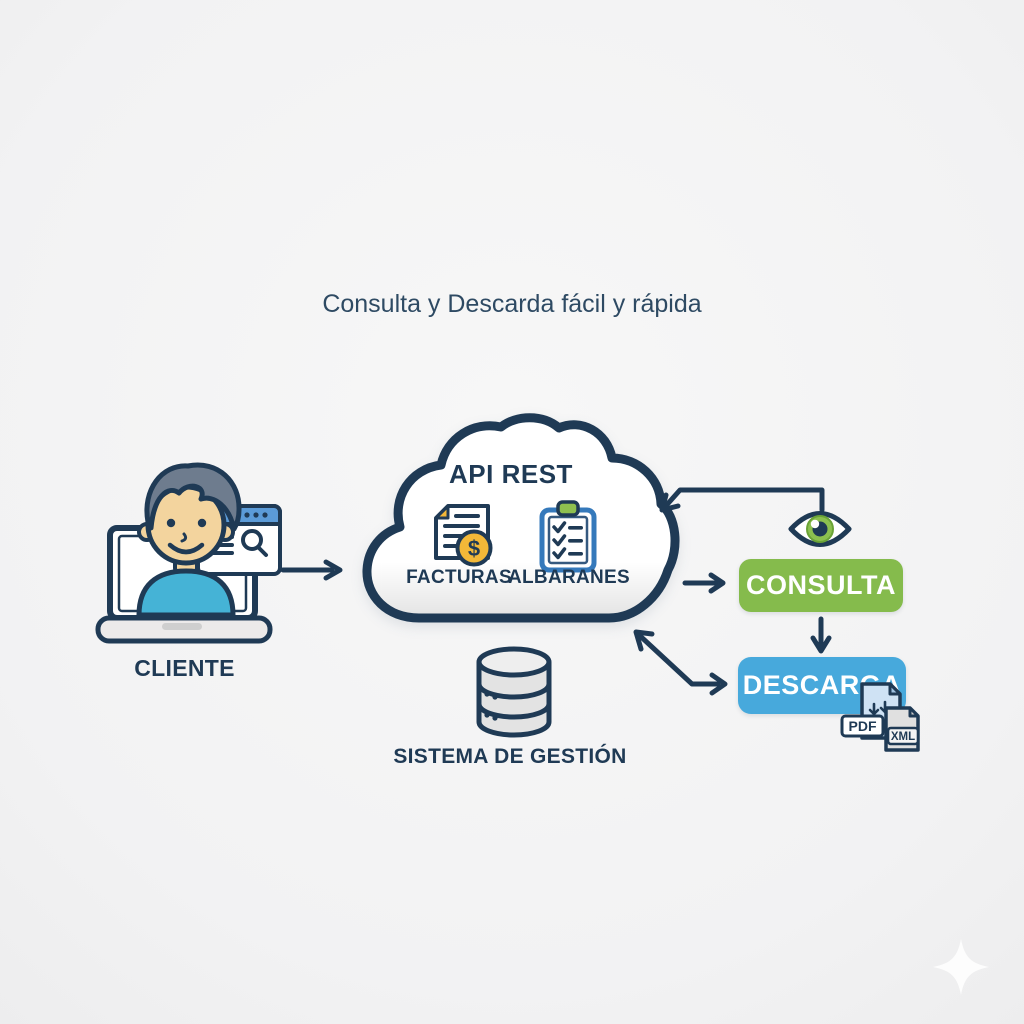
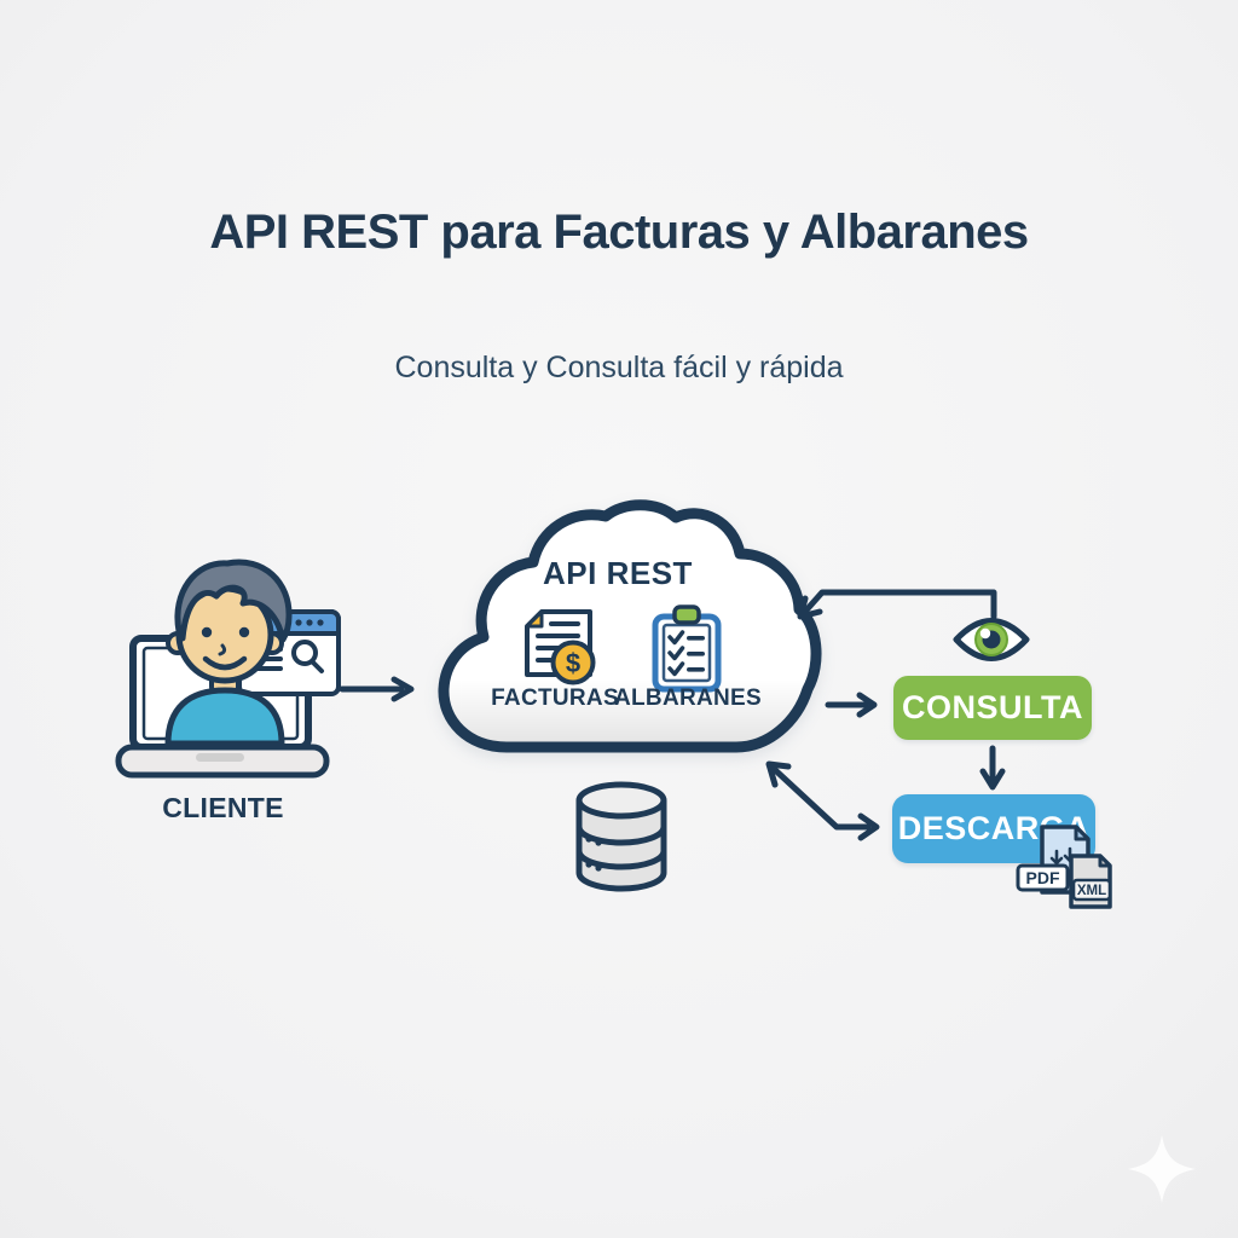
+ API REST para Facturas y Albaranes
- Consulta y Descarda fácil y rápida
+ Consulta y Consulta fácil y rápida
  CLIENTE
  API REST
  $
  FACTURAS
  ALBARANES
- SISTEMA DE GESTIÓN
  CONSULTA
  DESCAR
  PDF
  XML
